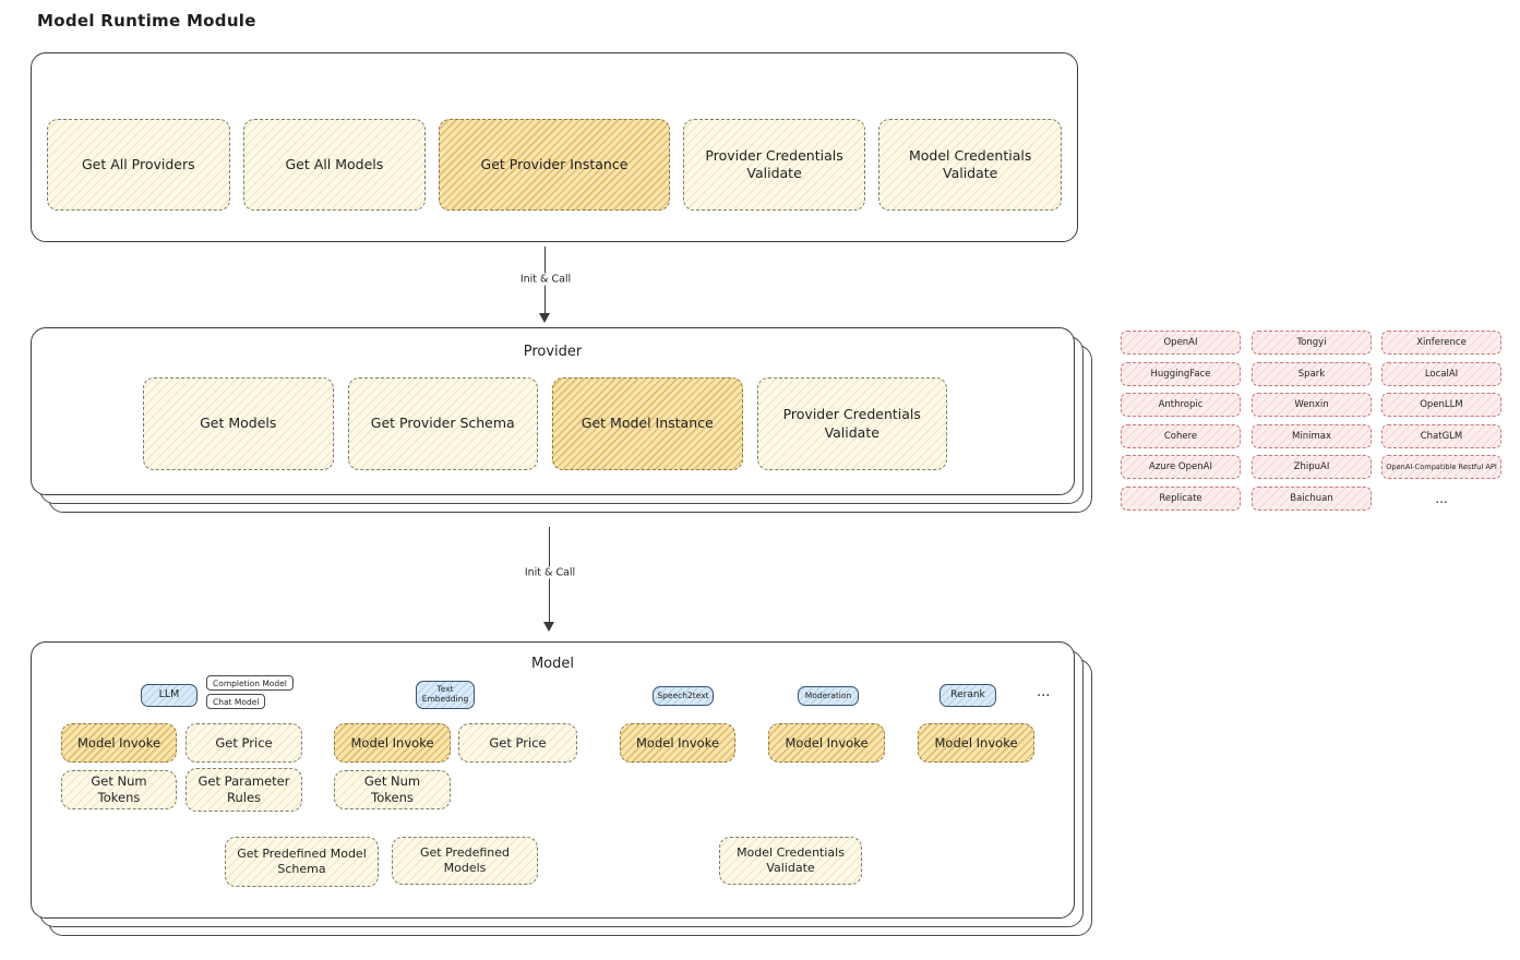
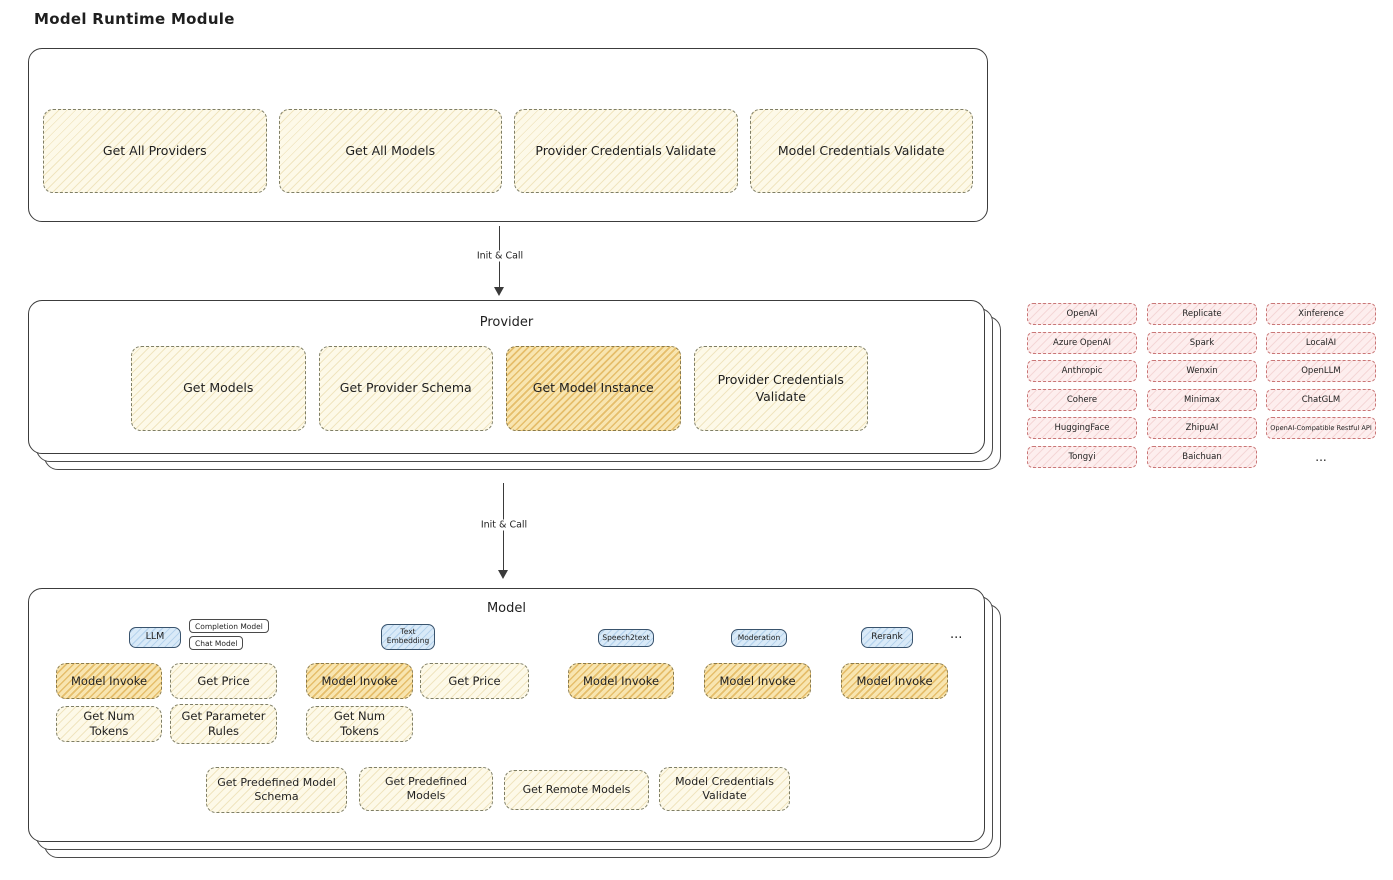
  Model Runtime Module
  Get All Providers
  Get All Models
- Get Provider Instance
  Provider Credentials Validate
  Model Credentials Validate
  Init & Call
  Provider
  Get Models
  Get Provider Schema
  Get Model Instance
  Provider Credentials Validate
  OpenAI
- Tongyi
+ Replicate
  Xinference
- HuggingFace
+ Azure OpenAI
  Spark
  LocalAI
  Anthropic
  Wenxin
  OpenLLM
  Cohere
  Minimax
  ChatGLM
- Azure OpenAI
+ HuggingFace
  ZhipuAI
  OpenAI-Compatible Restful API
- Replicate
+ Tongyi
  Baichuan
  ...
  Init & Call
  Model
  LLM
  Completion Model
  Chat Model
  Text Embedding
  Speech2text
  Moderation
  Rerank
  ...
  Model Invoke
  Get Price
  Model Invoke
  Get Price
  Model Invoke
  Model Invoke
  Model Invoke
  Get Num Tokens
  Get Parameter Rules
  Get Num Tokens
  Get Predefined Model Schema
  Get Predefined Models
+ Get Remote Models
  Model Credentials Validate
